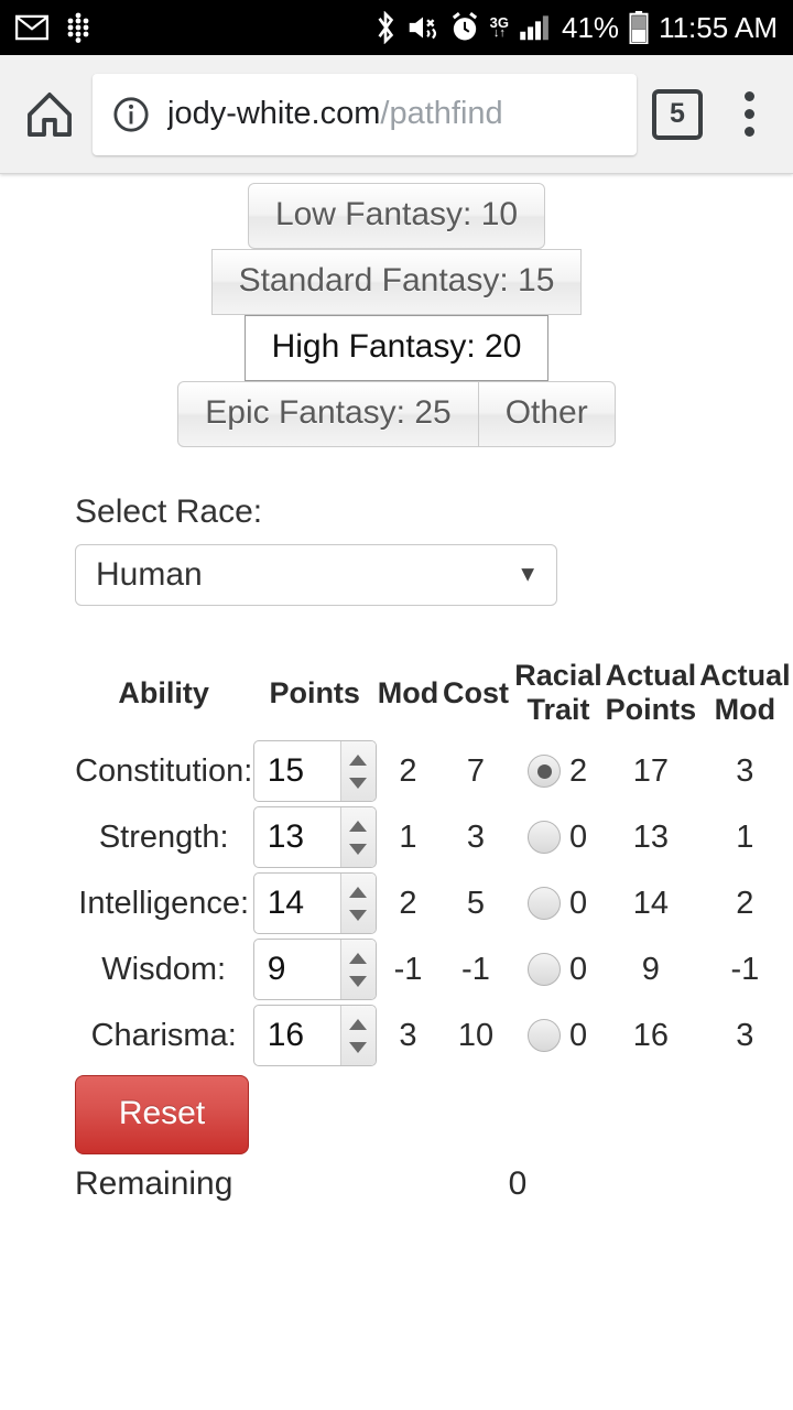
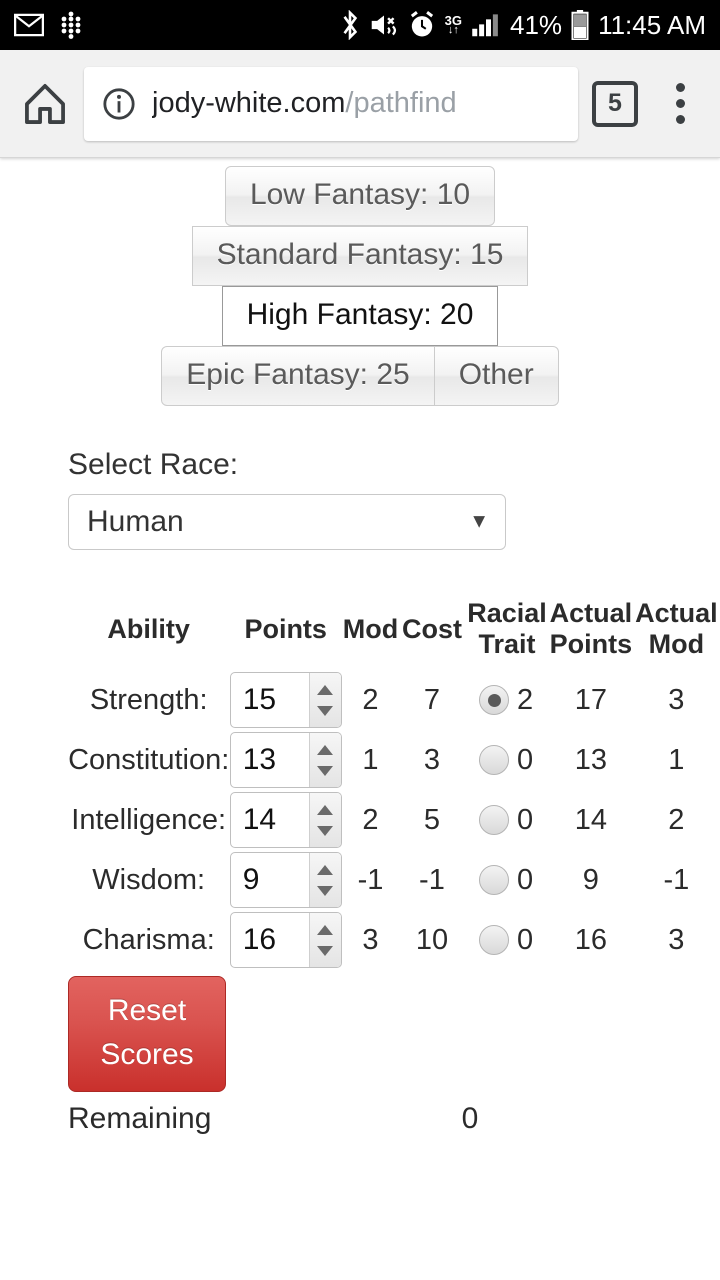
  3G
  ↓↑
  41%
- 11:55 AM
+ 11:45 AM
  jody-white.com/pathfind
  5
  Low Fantasy: 10
  Standard Fantasy: 15
  High Fantasy: 20
  Epic Fantasy: 25
  Other
  Select Race:
  Human
  ▼
  Ability	Points	Mod	Cost	Racial Trait	Actual Points	Actual Mod
- Constitution:	15	2	7	2	17	3
+ Strength:	15	2	7	2	17	3
- Strength:	13	1	3	0	13	1
+ Constitution:	13	1	3	0	13	1
  Intelligence:	14	2	5	0	14	2
  Wisdom:	9	-1	-1	0	9	-1
  Charisma:	16	3	10	0	16	3
  Reset
+ Scores
  Remaining
  0
